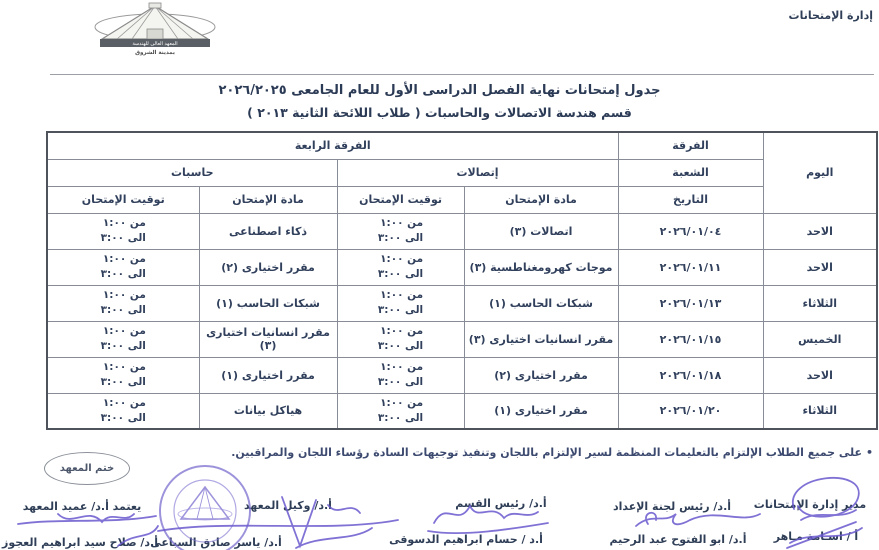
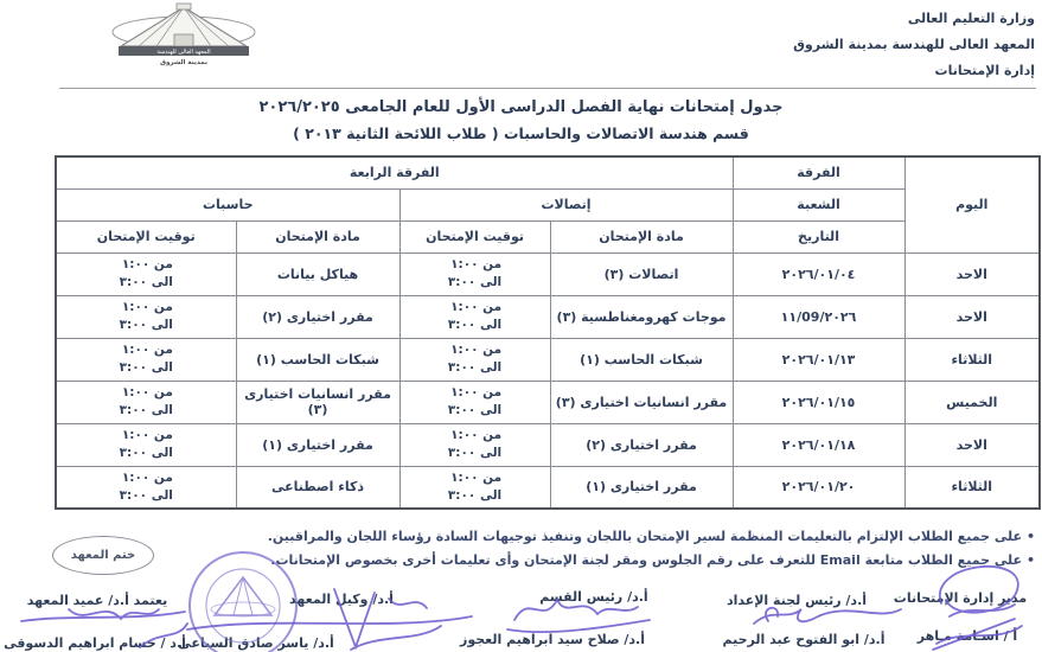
+ وزارة التعليم العالى
+ المعهد العالى للهندسة بمدينة الشروق
  إدارة الإمتحانات
  جدول إمتحانات نهاية الفصل الدراسى الأول للعام الجامعى ٢٠٢٦/٢٠٢٥
  قسم هندسة الاتصالات والحاسبات ( طلاب اللائحة الثانية ٢٠١٣ )
  اليوم	الفرقة	الفرقة الرابعة
  الشعبة	إتصالات	حاسبات
  التاريخ	مادة الإمتحان	توقيت الإمتحان	مادة الإمتحان	توقيت الإمتحان
- الاحد	٢٠٢٦/٠١/٠٤	اتصالات (٣)	من ١:٠٠الى ٣:٠٠	ذكاء اصطناعى	من ١:٠٠الى ٣:٠٠
+ الاحد	٢٠٢٦/٠١/٠٤	اتصالات (٣)	من ١:٠٠الى ٣:٠٠	هياكل بيانات	من ١:٠٠الى ٣:٠٠
- الاحد	٢٠٢٦/٠١/١١	موجات كهرومغناطسية (٣)	من ١:٠٠الى ٣:٠٠	مقرر اختيارى (٢)	من ١:٠٠الى ٣:٠٠
+ الاحد	٢٠٢٦/09/١١	موجات كهرومغناطسية (٣)	من ١:٠٠الى ٣:٠٠	مقرر اختيارى (٢)	من ١:٠٠الى ٣:٠٠
  الثلاثاء	٢٠٢٦/٠١/١٣	شبكات الحاسب (١)	من ١:٠٠الى ٣:٠٠	شبكات الحاسب (١)	من ١:٠٠الى ٣:٠٠
  الخميس	٢٠٢٦/٠١/١٥	مقرر انسانيات اختيارى (٣)	من ١:٠٠الى ٣:٠٠	مقرر انسانيات اختيارى (٣)	من ١:٠٠الى ٣:٠٠
  الاحد	٢٠٢٦/٠١/١٨	مقرر اختيارى (٢)	من ١:٠٠الى ٣:٠٠	مقرر اختيارى (١)	من ١:٠٠الى ٣:٠٠
- الثلاثاء	٢٠٢٦/٠١/٢٠	مقرر اختيارى (١)	من ١:٠٠الى ٣:٠٠	هياكل بيانات	من ١:٠٠الى ٣:٠٠
+ الثلاثاء	٢٠٢٦/٠١/٢٠	مقرر اختيارى (١)	من ١:٠٠الى ٣:٠٠	ذكاء اصطناعى	من ١:٠٠الى ٣:٠٠
- •على جميع الطلاب الإلتزام بالتعليمات المنظمة لسير الإلتزام باللجان وتنفيذ توجيهات السادة رؤساء اللجان والمراقبين.
+ •على جميع الطلاب الإلتزام بالتعليمات المنظمة لسير الإمتحان باللجان وتنفيذ توجيهات السادة رؤساء اللجان والمراقبين.
+ •على جميع الطلاب متابعة Email للتعرف على رقم الجلوس ومقر لجنة الإمتحان وأى تعليمات أخرى بخصوص الإمتحانات.
  ختم المعهد
  مدير إدارة الإمتحانات
  أ.د/ رئيس لجنة الإعداد
  أ.د/ رئيس القسم
  أ.د/ وكيل المعهد
  يعتمد أ.د/ عميد المعهد
  أ / اسـامة مـاهر
  أ.د/ ابو الفتوح عبد الرحيم
- أ.د / حسام ابراهيم الدسوقى
+ أ.د/ صلاح سيد ابراهيم العجوز
  أ.د/ ياسر صادق السباعى
- أ.د/ صلاح سيد ابراهيم العجوز
+ أ.د / حسام ابراهيم الدسوقى
